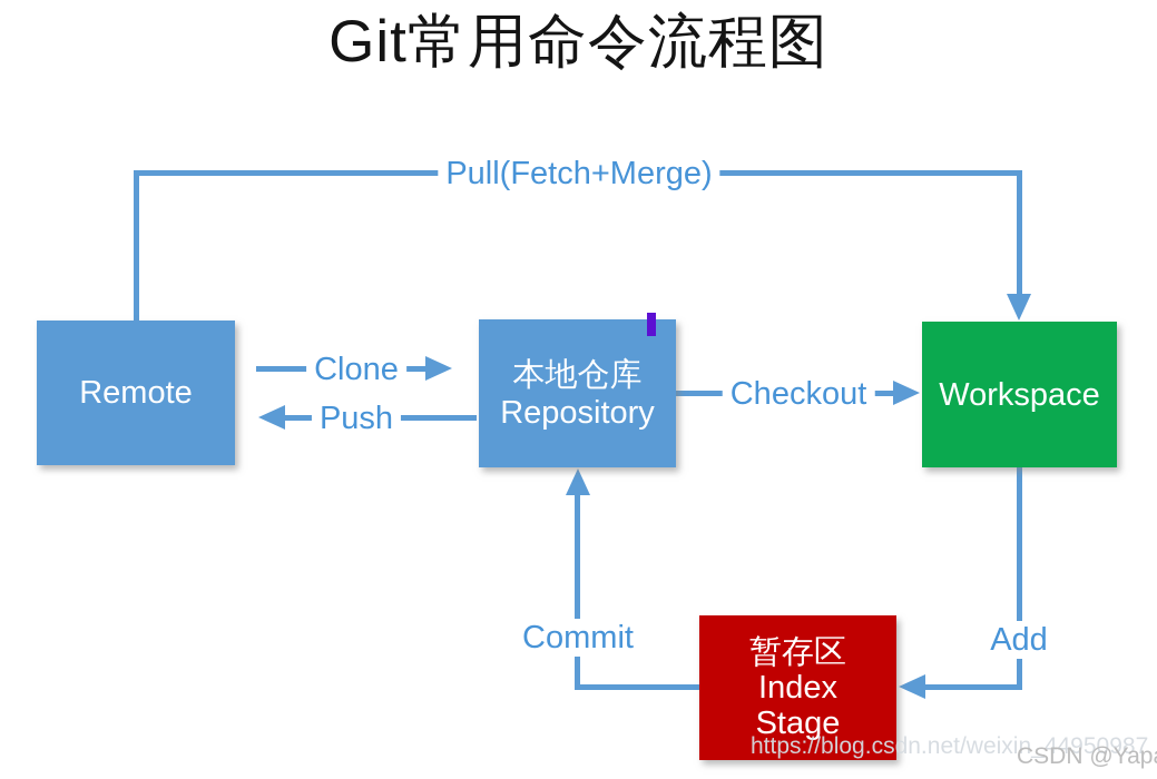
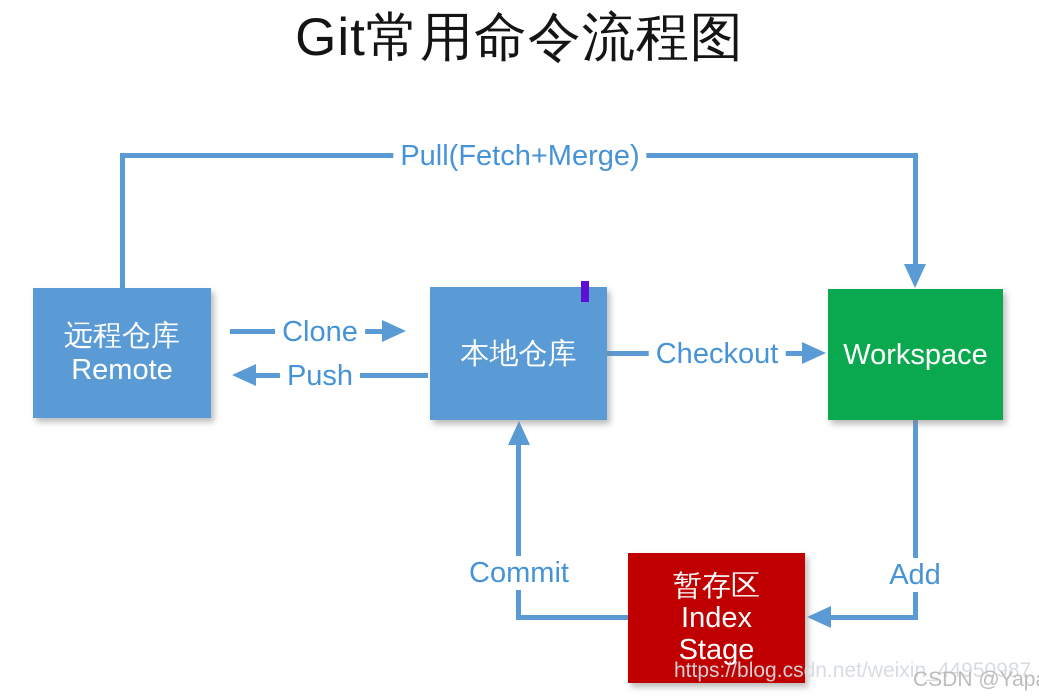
  Git常用命令流程图
  Pull(Fetch+Merge)
  Clone
  Push
  Checkout
  Commit
  Add
+ 远程仓库
  Remote
  本地仓库
- Repository
  Workspace
  暂存区
  Index
  Stage
  https://blog.csdn.net/weixin_44950987
  CSDN @Yap
